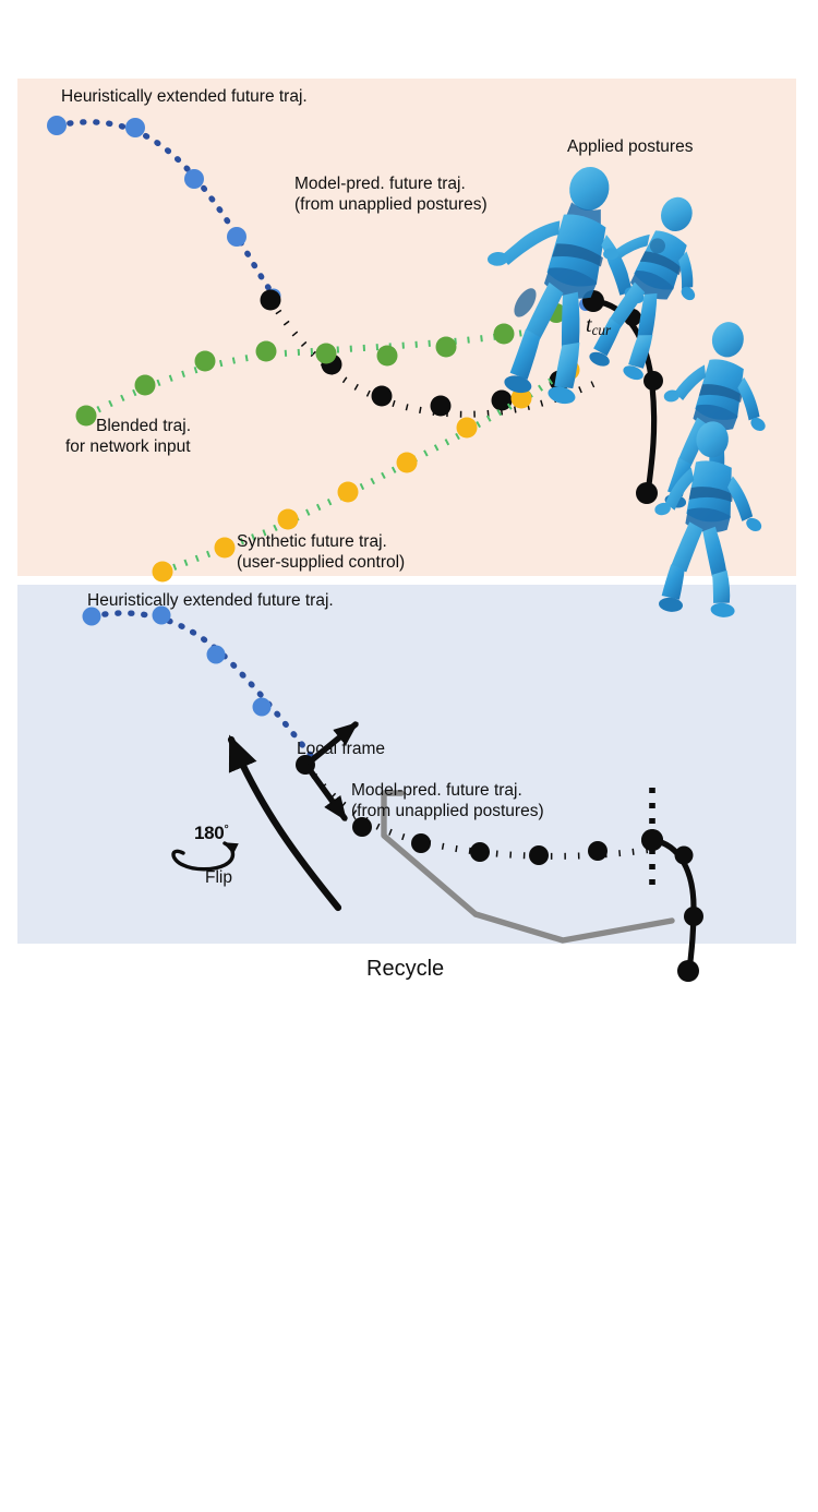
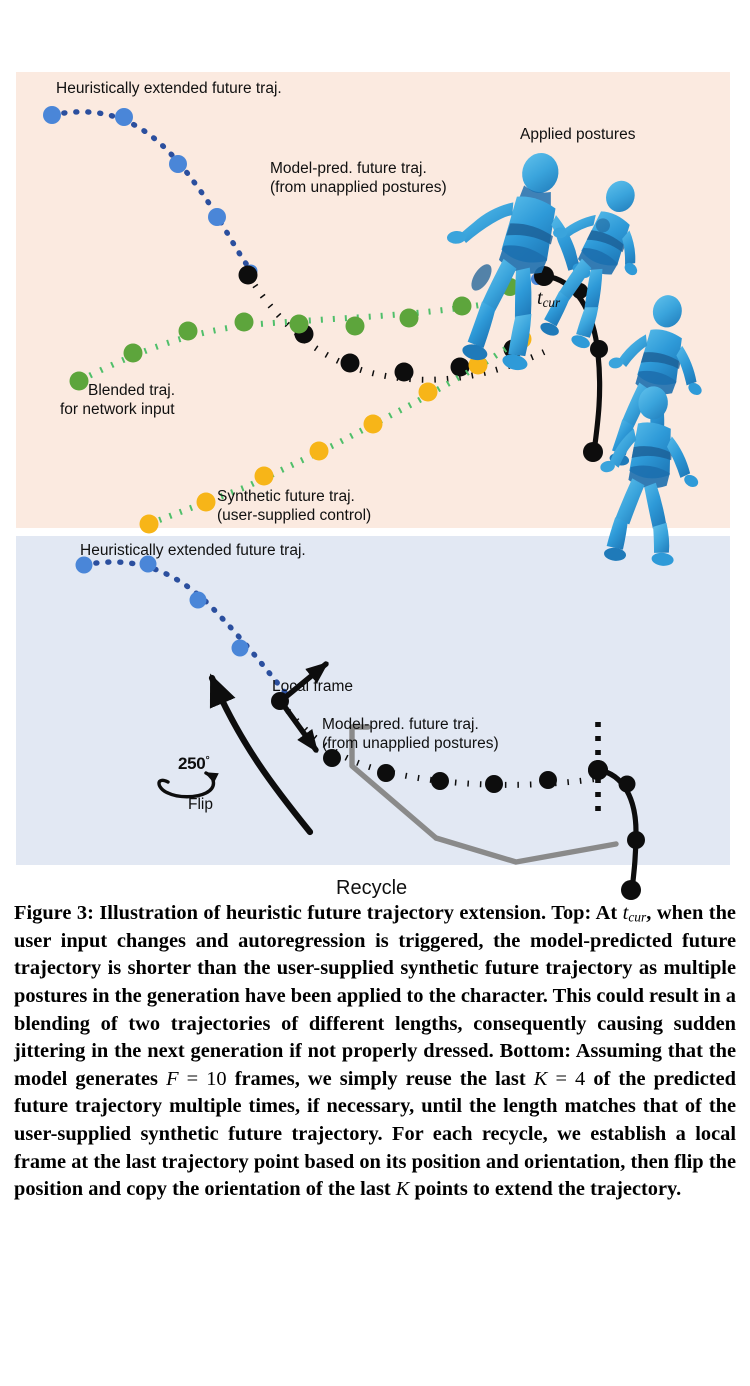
  Heuristically extended future traj.
  Model-pred. future traj.
  (from unapplied postures)
  Applied postures
  Blended traj.
  for network input
  Synthetic future traj.
  (user-supplied control)
  tcur
  Heuristically extended future traj.
  Local frame
  Model-pred. future traj.
  (from unapplied postures)
- 180°
+ 250°
  Flip
  Recycle
+ Figure 3: Illustration of heuristic future trajectory extension. Top: At tcur, when the user input changes and autoregression is triggered, the model-predicted future trajectory is shorter than the user-supplied synthetic future trajectory as multiple postures in the generation have been applied to the character. This could result in a blending of two trajectories of different lengths, consequently causing sudden jittering in the next generation if not properly dressed. Bottom: Assuming that the model generates F = 10 frames, we simply reuse the last K = 4 of the predicted future trajectory multiple times, if necessary, until the length matches that of the user-supplied synthetic future trajectory. For each recycle, we establish a local frame at the last trajectory point based on its position and orientation, then flip the position and copy the orientation of the last K points to extend the trajectory.
